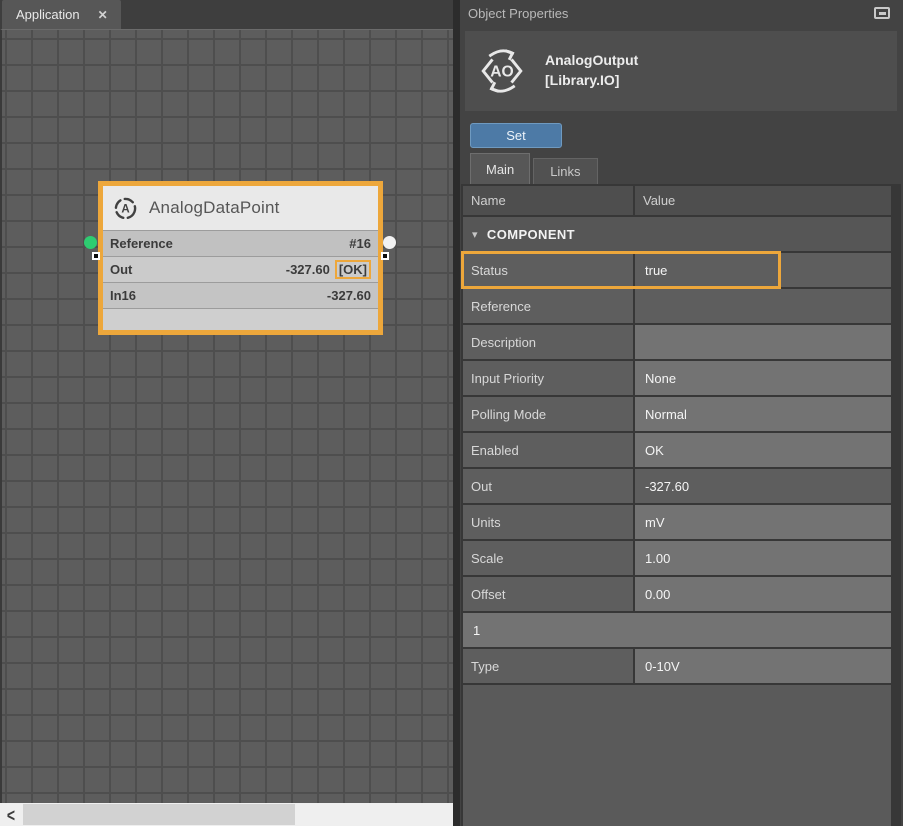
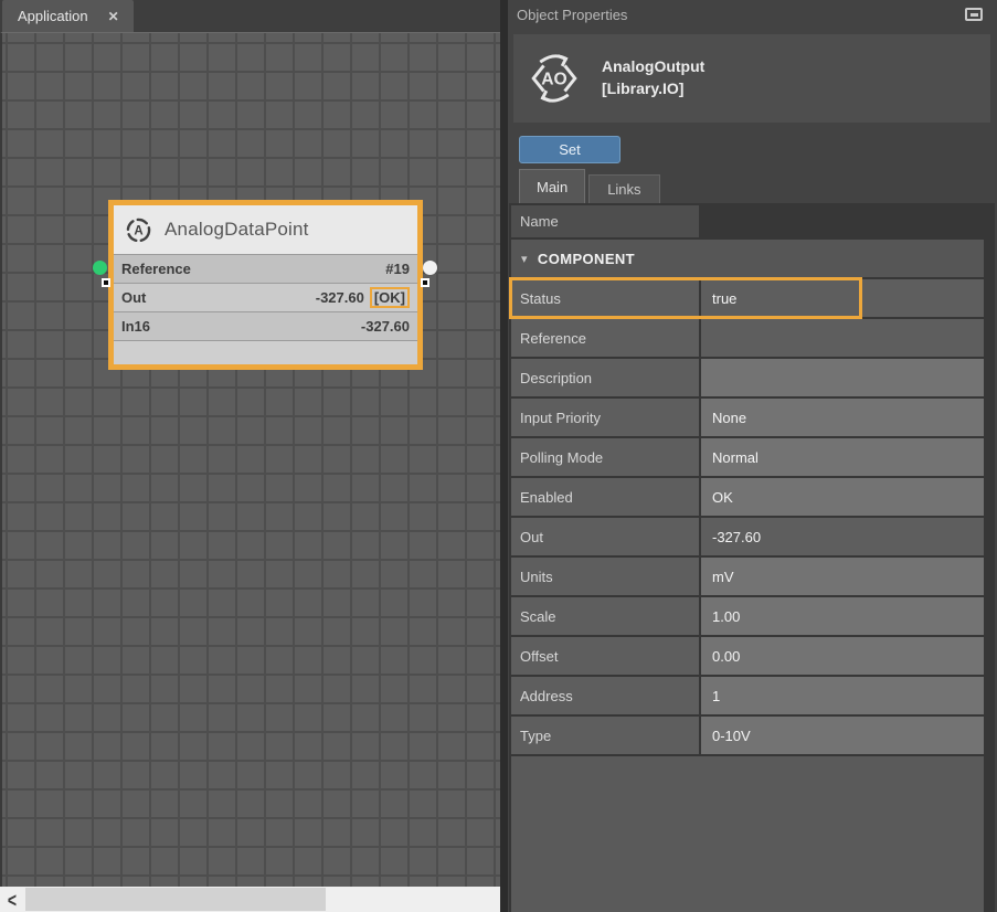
  Application
  ✕
  A
  AnalogDataPoint
  Reference
- #16
+ #19
  Out
  -327.60
  [OK]
  In16
  -327.60
  <
  Object Properties
  AO
  AnalogOutput
  [Library.IO]
  Set
  Main
  Links
  Name
- Value
  ▾
  COMPONENT
  Status
  true
  Reference
  Description
  Input Priority
  None
  Polling Mode
  Normal
  Enabled
  OK
  Out
  -327.60
  Units
  mV
  Scale
  1.00
  Offset
  0.00
+ Address
  1
  Type
  0-10V
